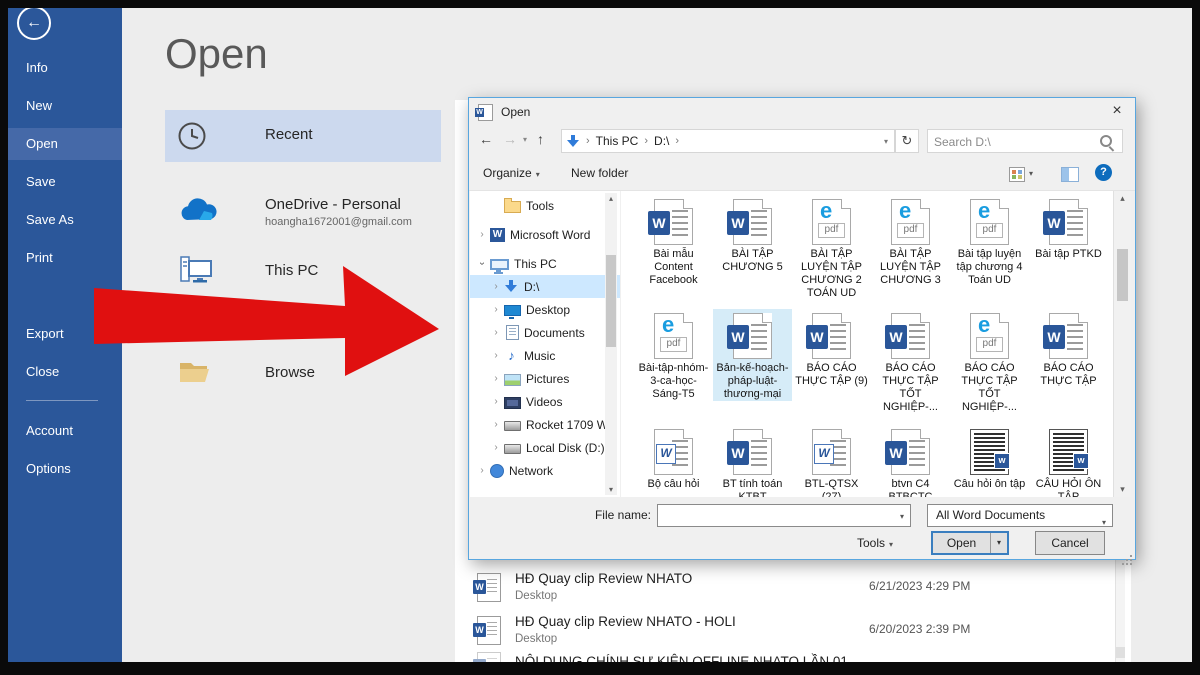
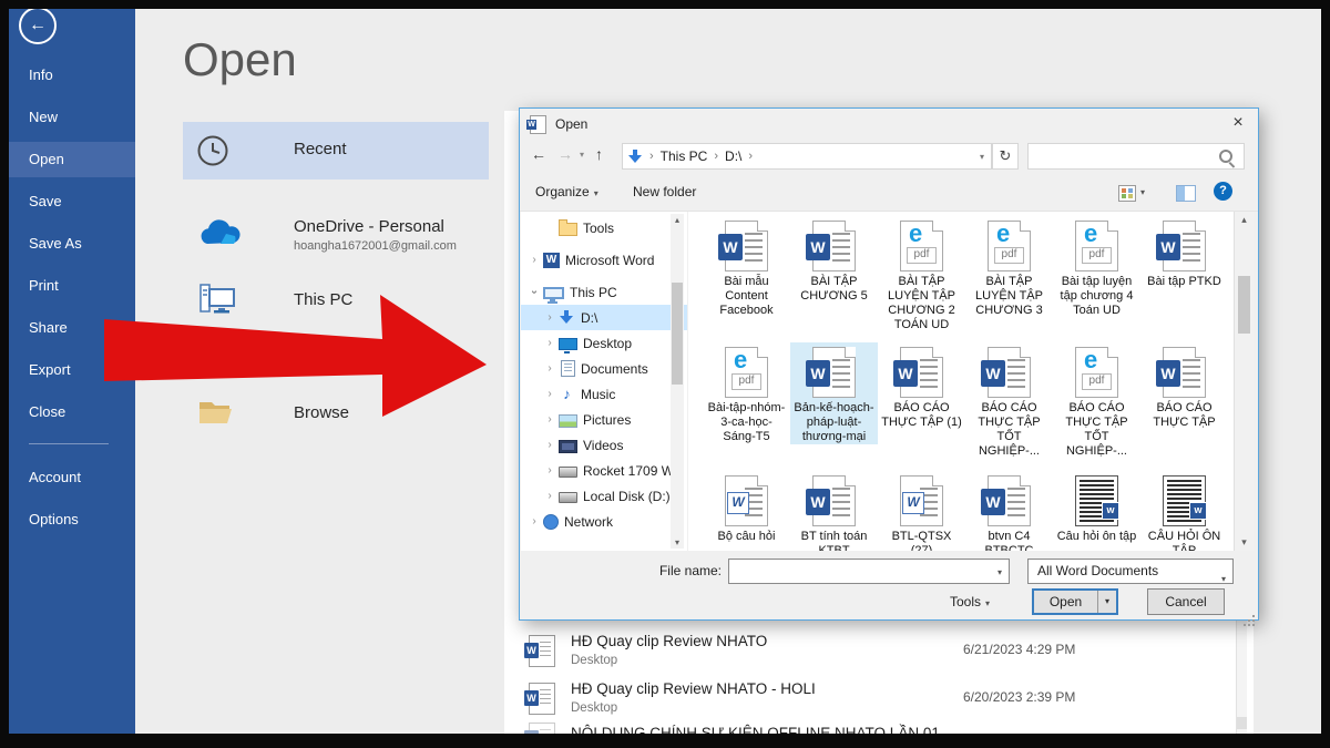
  ←
  Info
  New
  Open
  Save
  Save As
  Print
+ Share
  Export
  Close
  Account
  Options
  Open
  Recent
  OneDrive - Personal
  hoangha1672001@gmail.com
  This PC
  Browse
  HĐ Quay clip Review NHATO
  Desktop
  6/21/2023 4:29 PM
  HĐ Quay clip Review NHATO - HOLI
  Desktop
  6/20/2023 2:39 PM
  NỘI DUNG CHÍNH SỰ KIỆN OFFLINE NHATO LẦN 01
  Open
  ×
  ←
  →
  ▾
  ↑
  ›
  This PC
  ›
  D:\
  ›
  ▾
  ↻
- Search D:\
  Organize ▾
  New folder
  ▾
  ?
  Tools
  ›
  Microsoft Word
  This PC
  ›
  D:\
  ›
  Desktop
  ›
  Documents
  ›
  Music
  ›
  Pictures
  ›
  Videos
  ›
  Rocket 1709 W
  ›
  Local Disk (D:)
  ›
  Network
  ▴
  ▾
  Bài mẫu Content Facebook
  BÀI TẬP CHƯƠNG 5
  BÀI TẬP LUYỆN TẬP CHƯƠNG 2 TOÁN UD
  BÀI TẬP LUYỆN TẬP CHƯƠNG 3
  Bài tập luyện tập chương 4 Toán UD
  Bài tập PTKD
  Bài-tập-nhóm-3-ca-học-Sáng-T5
  Bản-kế-hoạch-pháp-luật-thương-mại
- BÁO CÁO THỰC TẬP (9)
+ BÁO CÁO THỰC TẬP (1)
  BÁO CÁO THỰC TẬP TỐT NGHIỆP-...
  BÁO CÁO THỰC TẬP TỐT NGHIỆP-...
  BÁO CÁO THỰC TẬP
  Bộ câu hỏi
  BT tính toán
  Câu hỏi ôn tập
  CÂU HỎI ÔN
  ▴
  ▾
  File name:
  ▾
  All Word Documents
  ▾
  Tools ▾
  Open
  ▾
  Cancel
